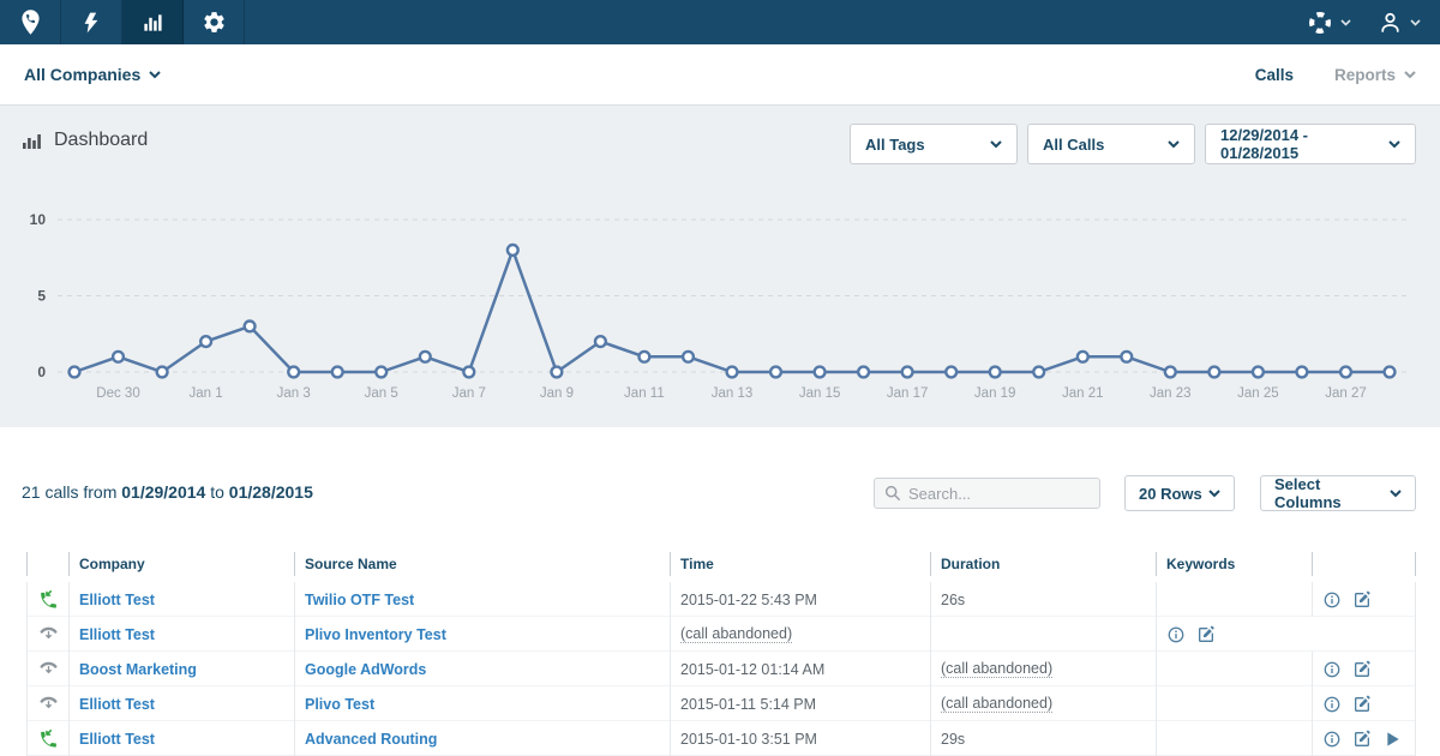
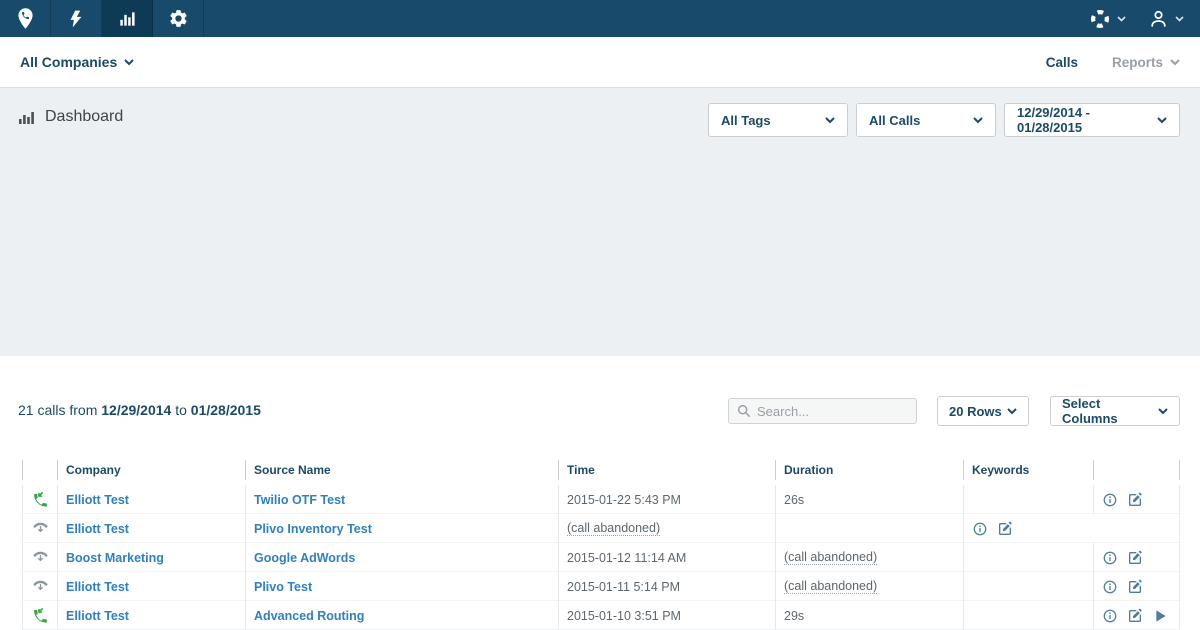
  All Companies
  Calls
  Reports
  Dashboard
  All Tags
  All Calls
  12/29/2014 - 01/28/2015
- 0
- 5
- 10
- Dec 30
- Jan 1
- Jan 3
- Jan 5
- Jan 7
- Jan 9
- Jan 11
- Jan 13
- Jan 15
- Jan 17
- Jan 19
- Jan 21
- Jan 23
- Jan 25
- Jan 27
- 21 calls from 01/29/2014 to 01/28/2015
+ 21 calls from 12/29/2014 to 01/28/2015
  Search...
  20 Rows
  Select Columns
  Company
  Source Name
  Time
  Duration
  Keywords
  Elliott Test
  Twilio OTF Test
  2015-01-22 5:43 PM
  26s
  Elliott Test
  Plivo Inventory Test
  (call abandoned)
  Boost Marketing
  Google AdWords
- 2015-01-12 01:14 AM
+ 2015-01-12 11:14 AM
  (call abandoned)
  Elliott Test
  Plivo Test
  2015-01-11 5:14 PM
  (call abandoned)
  Elliott Test
  Advanced Routing
  2015-01-10 3:51 PM
  29s
